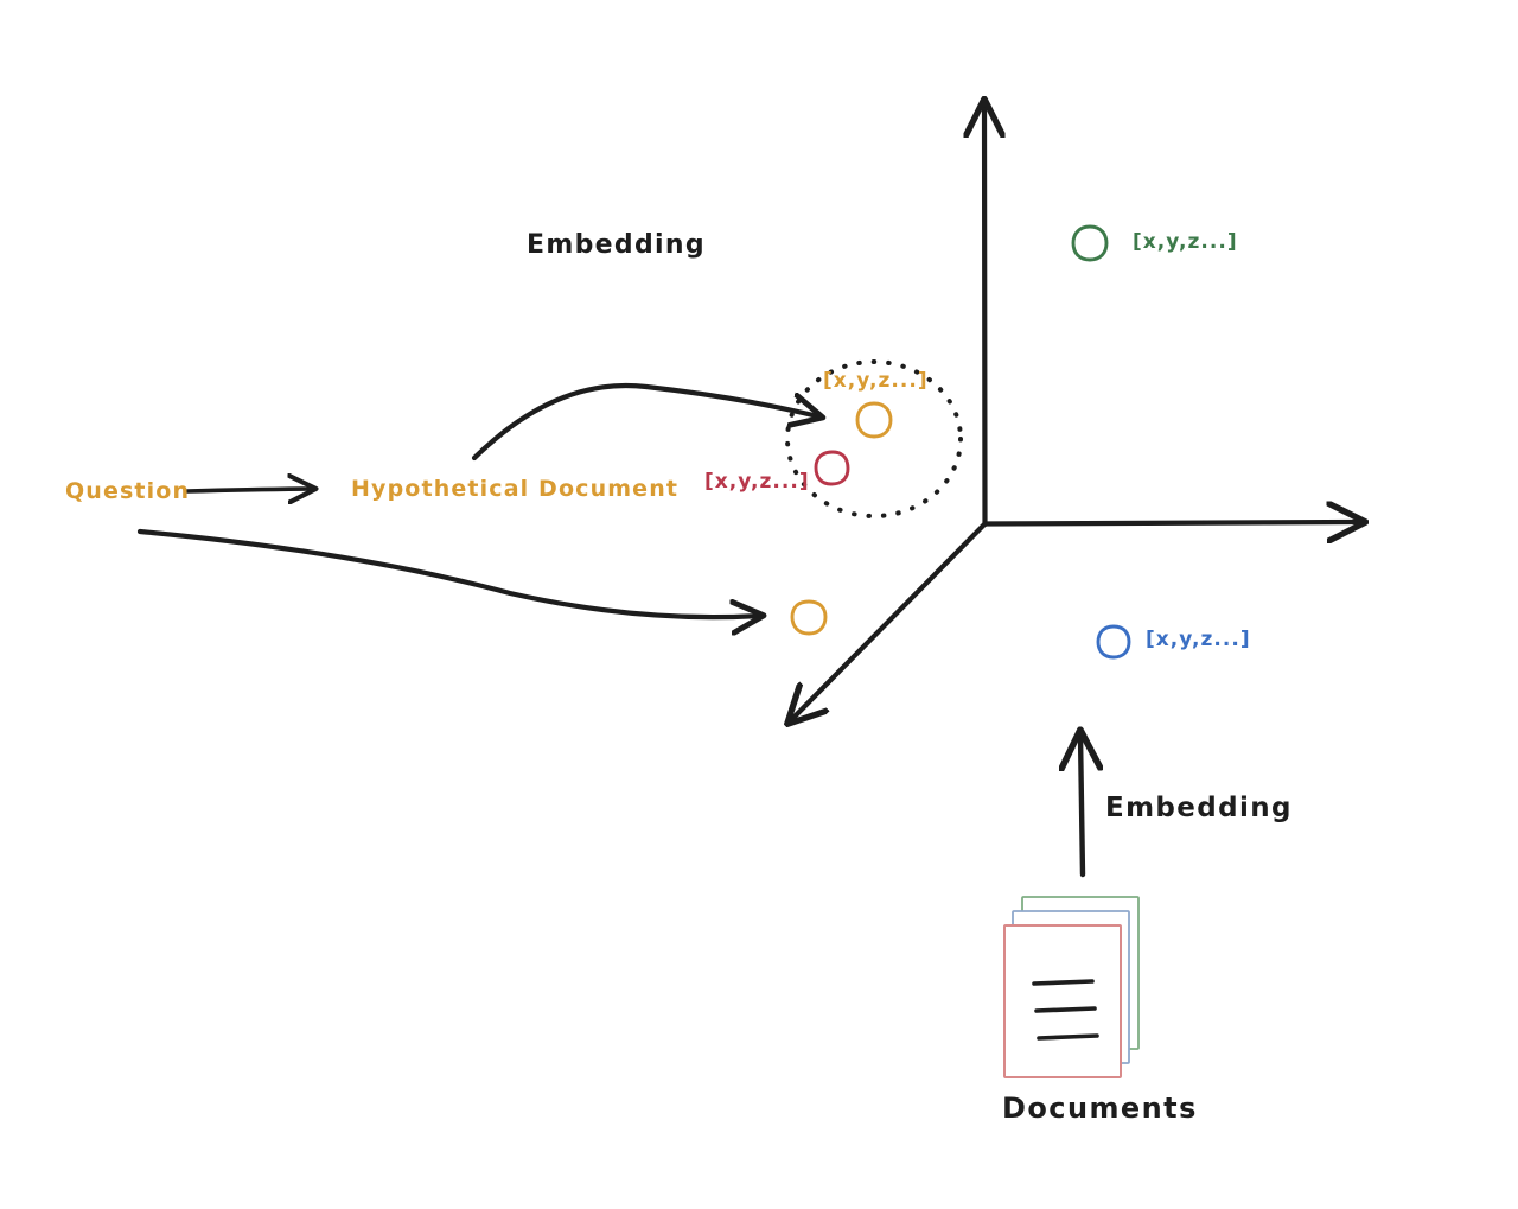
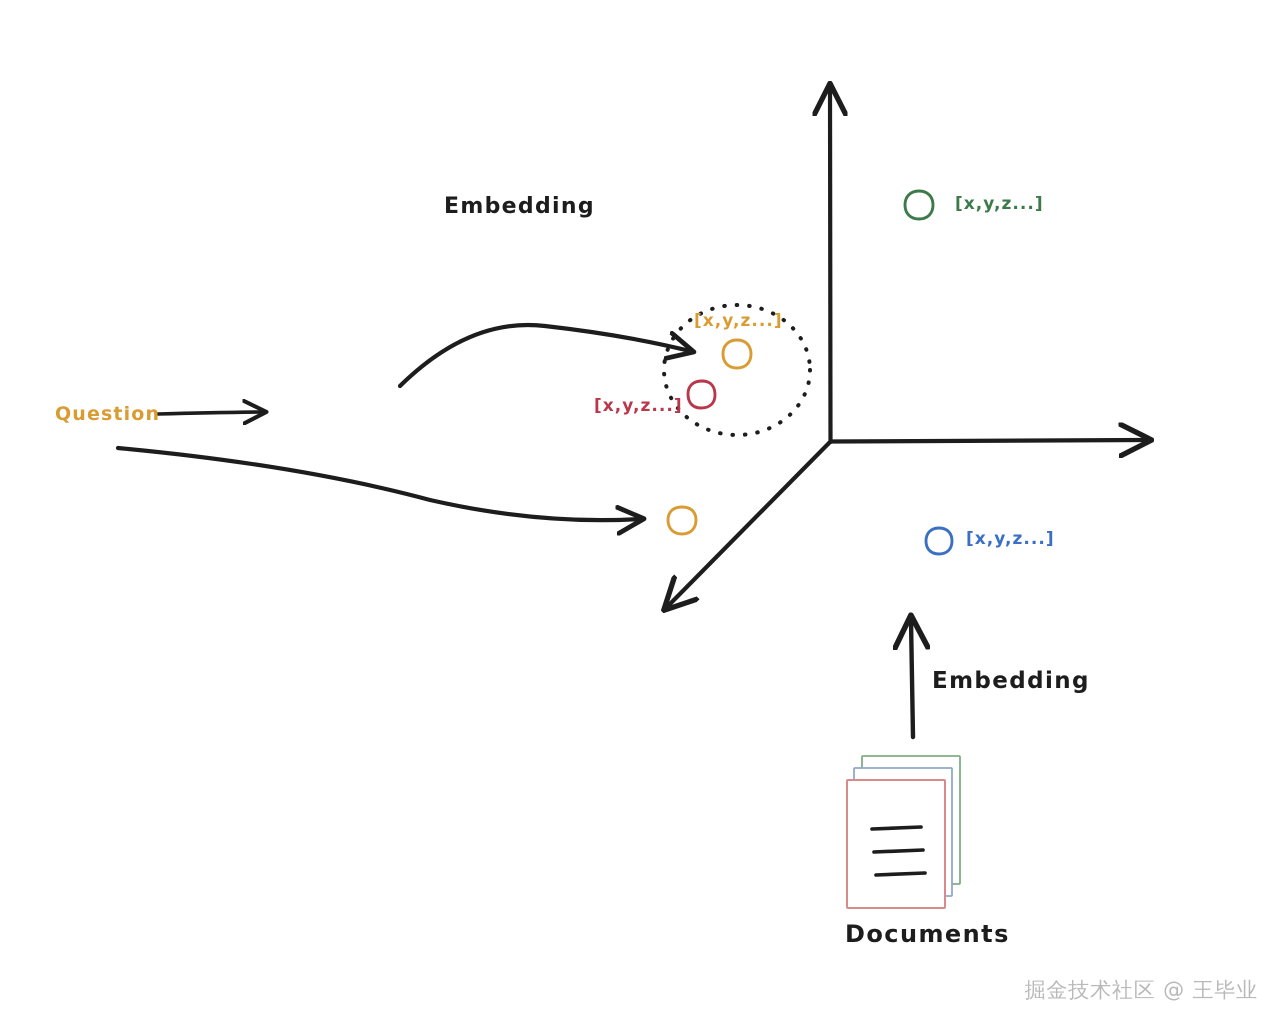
  Question
- Hypothetical Document
  Embedding
  Embedding
  Documents
  [x,y,z...]
  [x,y,z...]
  [x,y,z...]
  [x,y,z...]
+ 掘金技术社区 @ 王毕业
